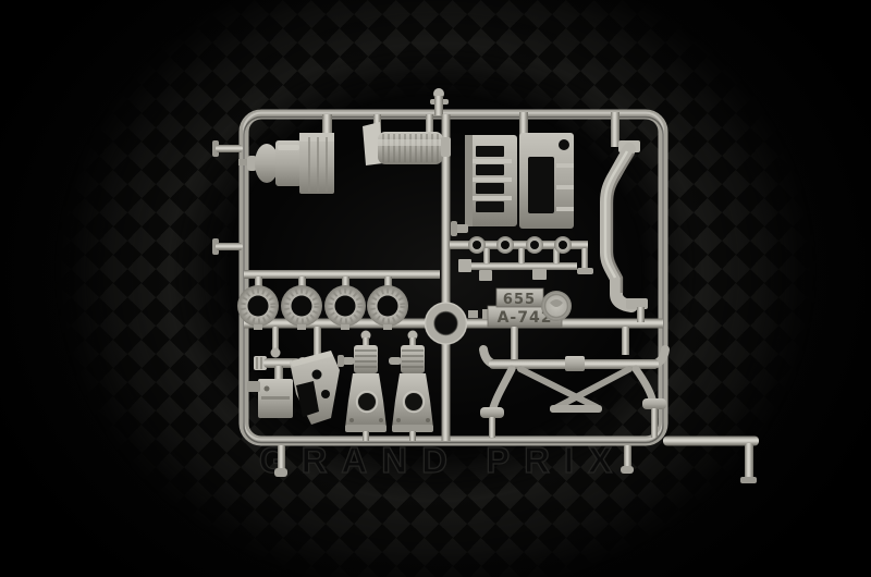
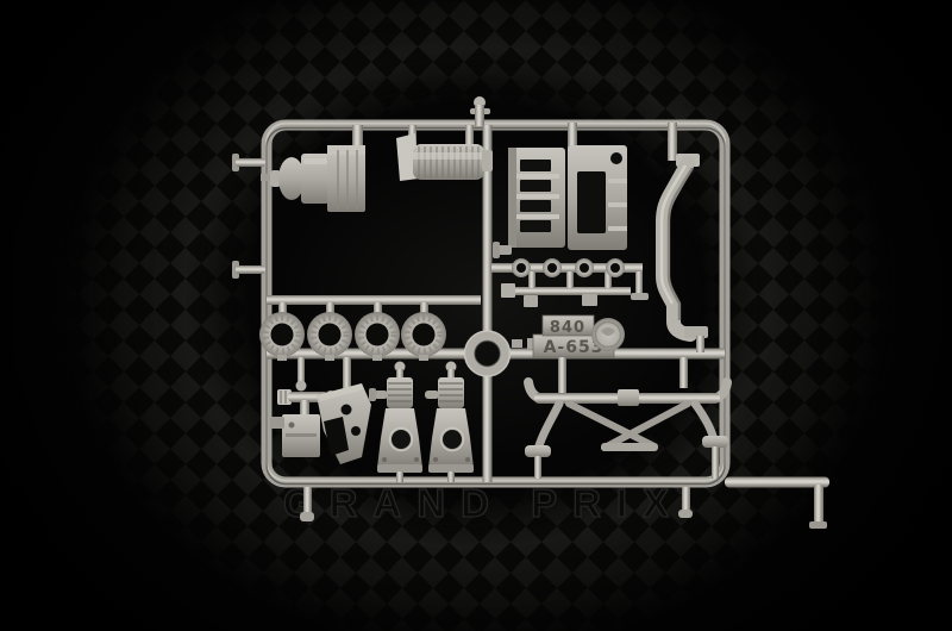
  RAND PRIX
- 655
+ 840
- A-742
+ A-653
